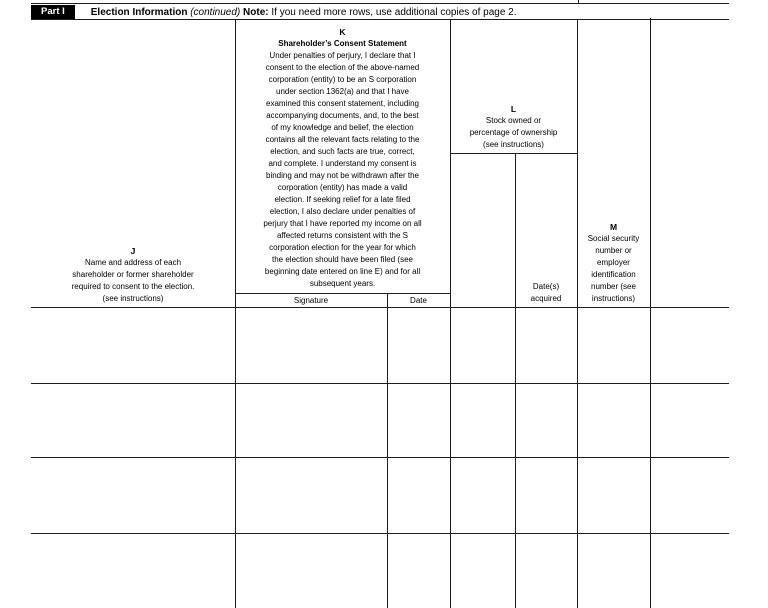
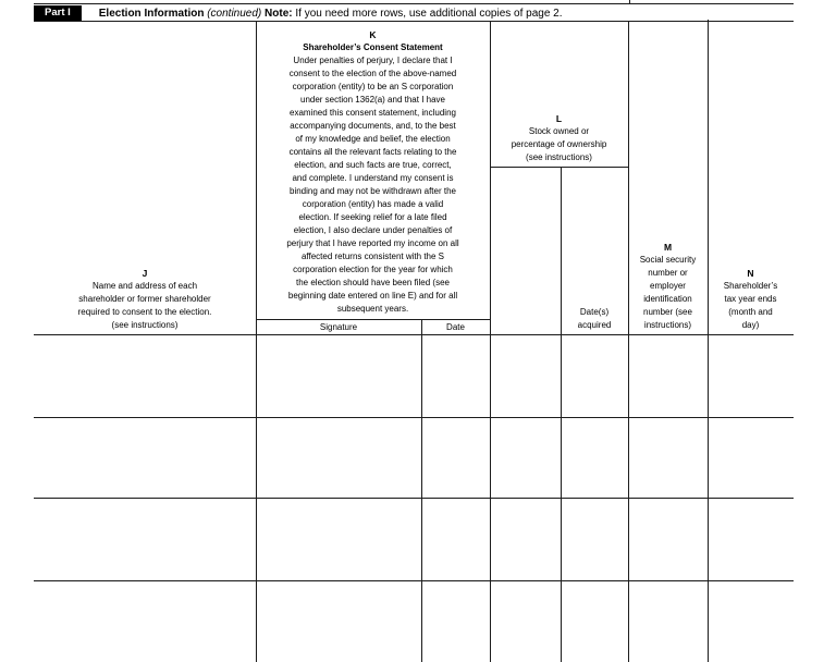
  Part I
  Election Information (continued) Note: If you need more rows, use additional copies of page 2.
  J
  Name and address of each
  shareholder or former shareholder
  required to consent to the election.
  (see instructions)
  K
  Shareholder’s Consent Statement
  Under penalties of perjury, I declare that I
  consent to the election of the above-named
  corporation (entity) to be an S corporation
  under section 1362(a) and that I have
  examined this consent statement, including
  accompanying documents, and, to the best
  of my knowledge and belief, the election
  contains all the relevant facts relating to the
  election, and such facts are true, correct,
  and complete. I understand my consent is
  binding and may not be withdrawn after the
  corporation (entity) has made a valid
  election. If seeking relief for a late filed
  election, I also declare under penalties of
  perjury that I have reported my income on all
  affected returns consistent with the S
  corporation election for the year for which
  the election should have been filed (see
  beginning date entered on line E) and for all
  subsequent years.
  Signature
  Date
  L
  Stock owned or
  percentage of ownership
  (see instructions)
  Date(s)
  acquired
  M
  Social security
  number or
  employer
  identification
  number (see
  instructions)
+ N
+ Shareholder’s
+ tax year ends
+ (month and
+ day)
